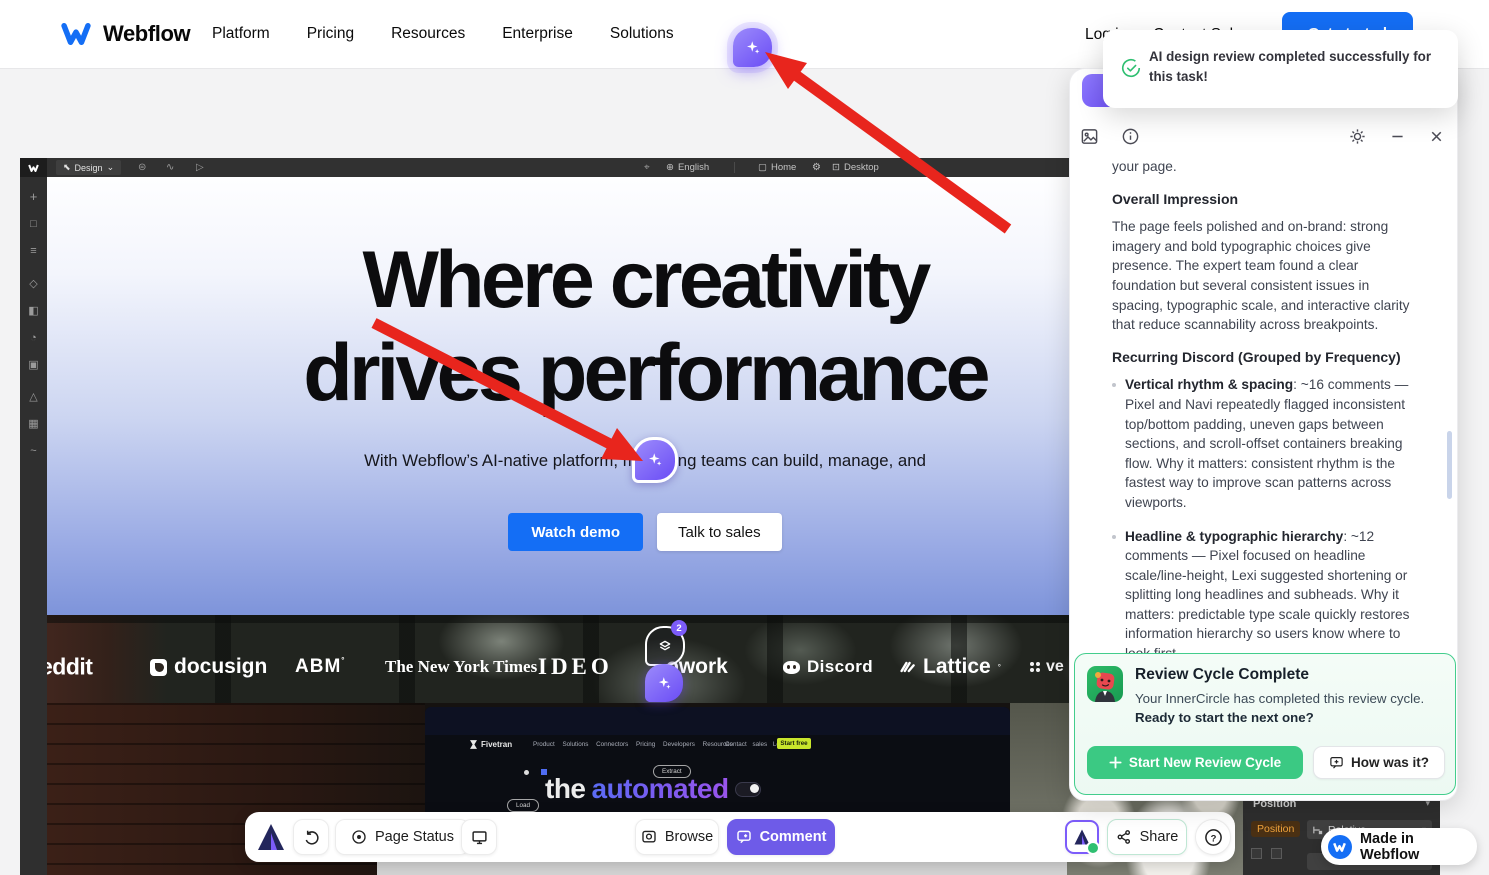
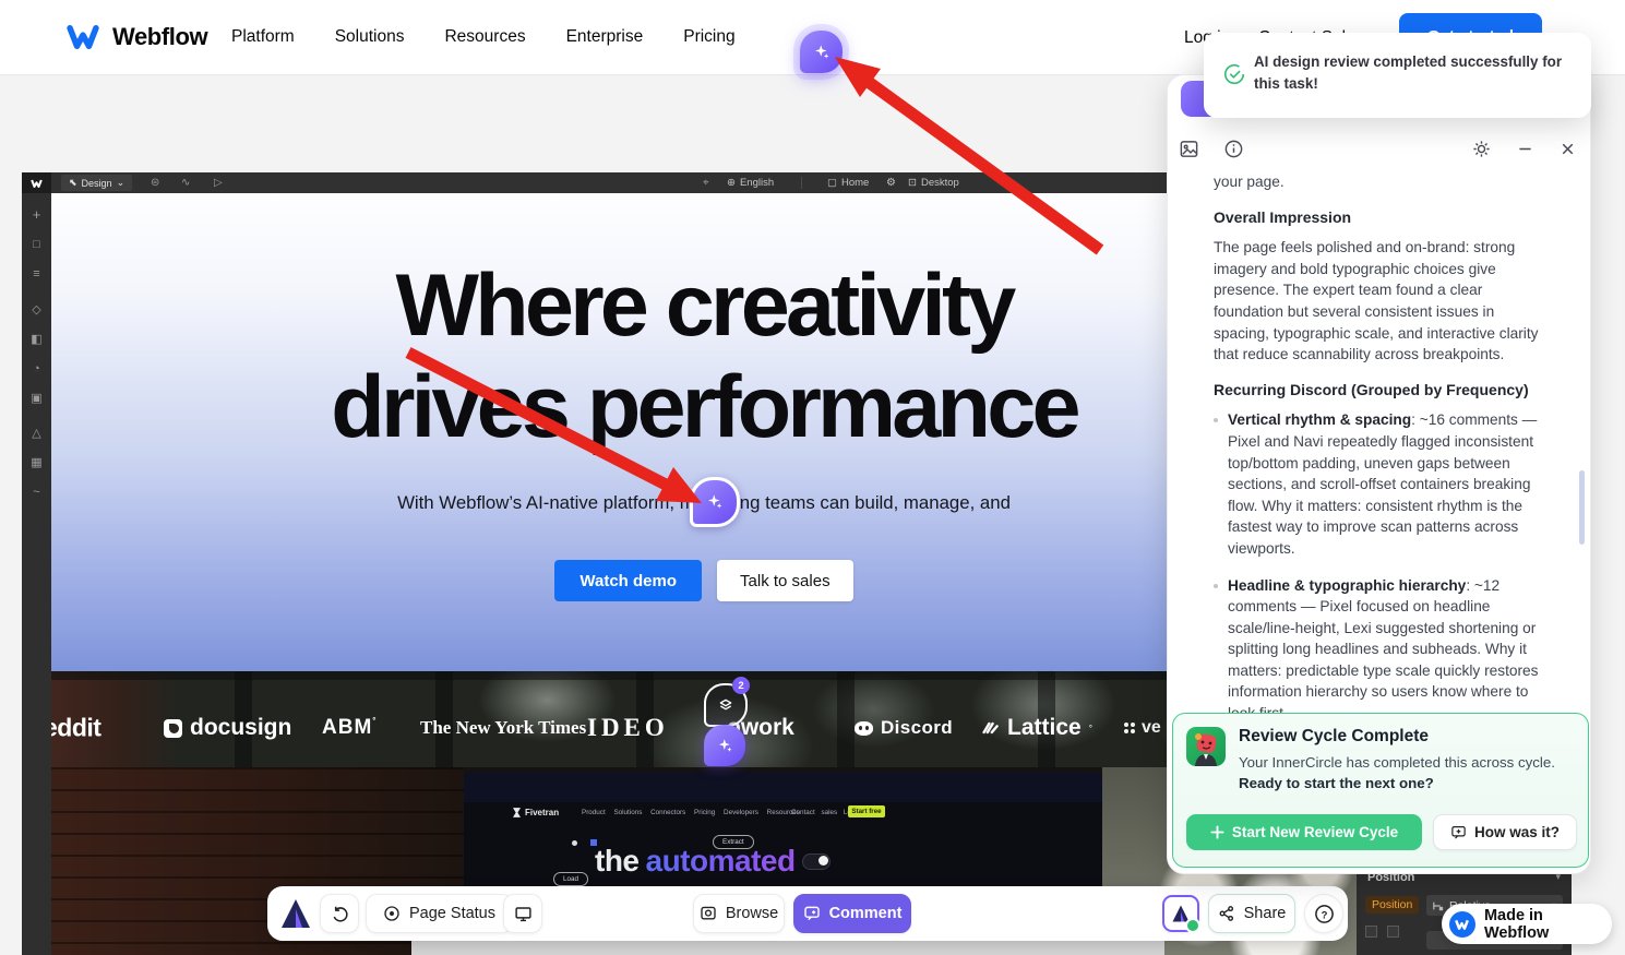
  Webflow
  Platform
- Pricing
+ Solutions
  Resources
  Enterprise
- Solutions
+ Pricing
  ⬉
  Design
  ⌄
  ⊜
  ∿
  ▷
  ⌖
  ⊕
  English
  ▢
  Home
  ⚙
  ⊡
  Desktop
  +
  □
  ≡
  ◇
  ◧
  ◔
  ▣
  △
  ▦
  ~
  Where creativity
  drives performance
  With Webflow’s AI-native platform, mng teams can build, manage, and
  Watch demo
  Talk to sales
  eddit
  docusign
  ABM°
  The New York Times
  IDEO
  work
  Discord
  Lattice
  °
  ve
  Fivetran
  the
  automated
  2
  Position
  ▾
  Position
  Page Status
  Browse
  Comment
  Share
  ?
  your page.
  Overall Impression
  The page feels polished and on-brand: strong imagery and bold typographic choices give presence. The expert team found a clear foundation but several consistent issues in spacing, typographic scale, and interactive clarity that reduce scannability across breakpoints.
  Recurring Discord (Grouped by Frequency)
  Vertical rhythm & spacing: ~16 comments — Pixel and Navi repeatedly flagged inconsistent top/bottom padding, uneven gaps between sections, and scroll-offset containers breaking flow. Why it matters: consistent rhythm is the fastest way to improve scan patterns across viewports.
  Headline & typographic hierarchy: ~12 comments — Pixel focused on headline scale/line-height, Lexi suggested shortening or splitting long headlines and subheads. Why it matters: predictable type scale quickly restores information hierarchy so users know where to
  Review Cycle Complete
- Your InnerCircle has completed this review cycle.
+ Your InnerCircle has completed this across cycle.
  Ready to start the next one?
  Start New Review Cycle
  How was it?
  AI design review completed successfully for this task!
  Made in Webflow
